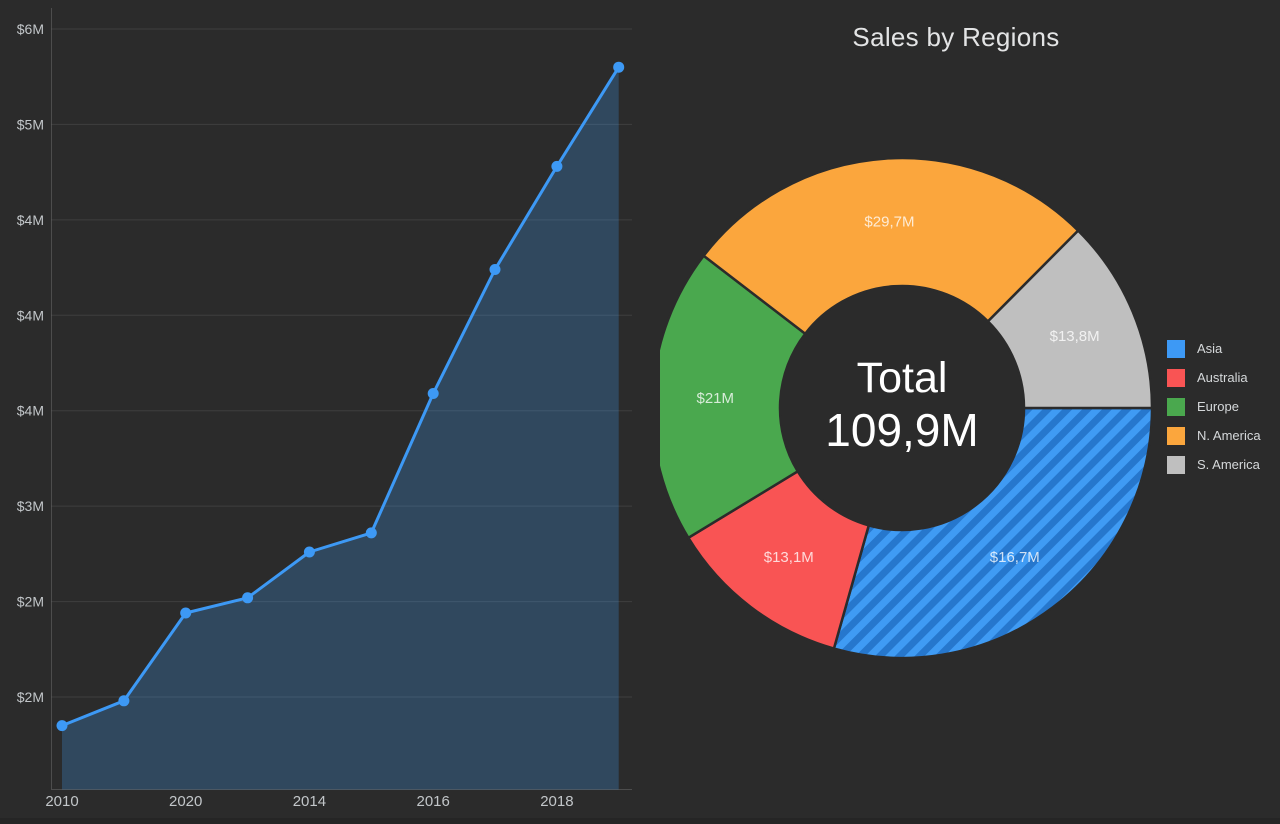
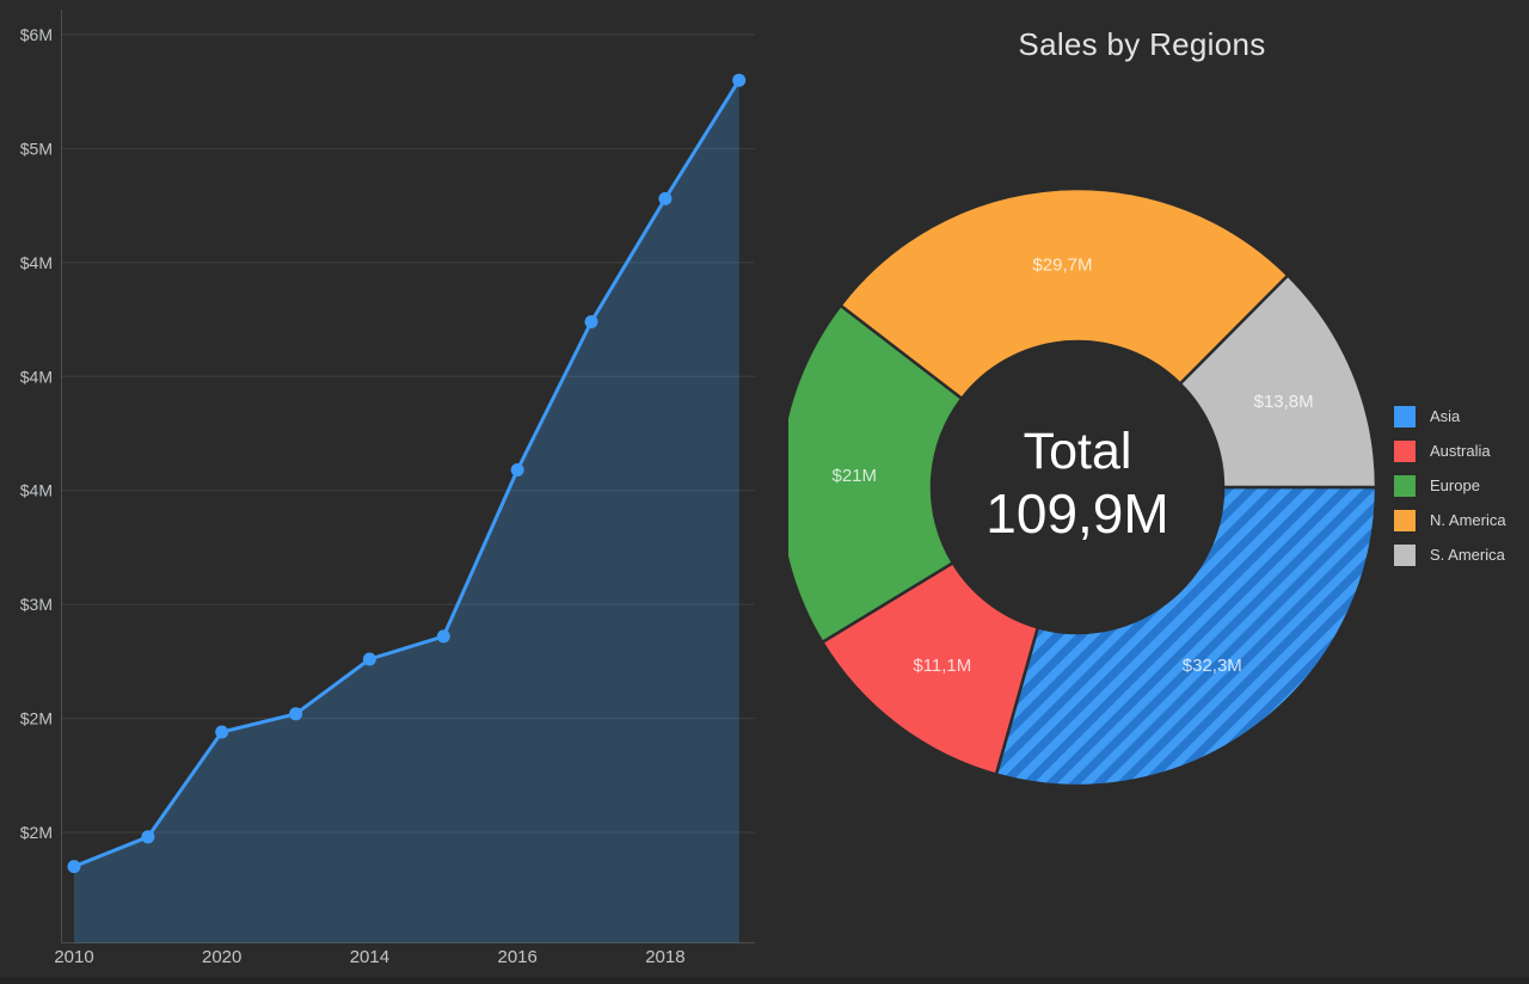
  $6M
  $5M
  $4M
  $4M
  $4M
  $3M
  $2M
  $2M
  2010
  2020
  2014
  2016
  2018
  Sales by Regions
- $16,7M
+ $32,3M
- $13,1M
+ $11,1M
  $21M
  $29,7M
  $13,8M
  Total
  109,9M
  Asia
  Australia
  Europe
  N. America
  S. America
